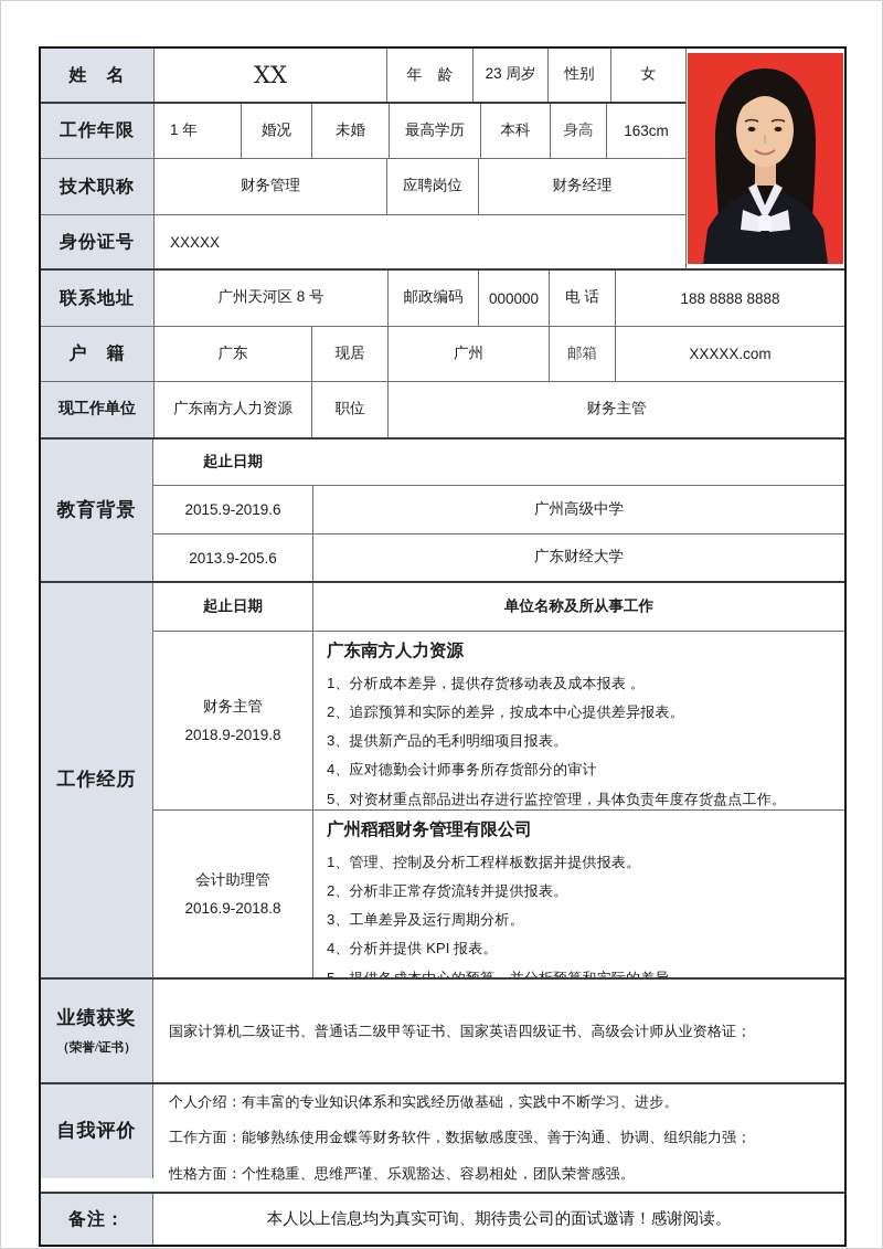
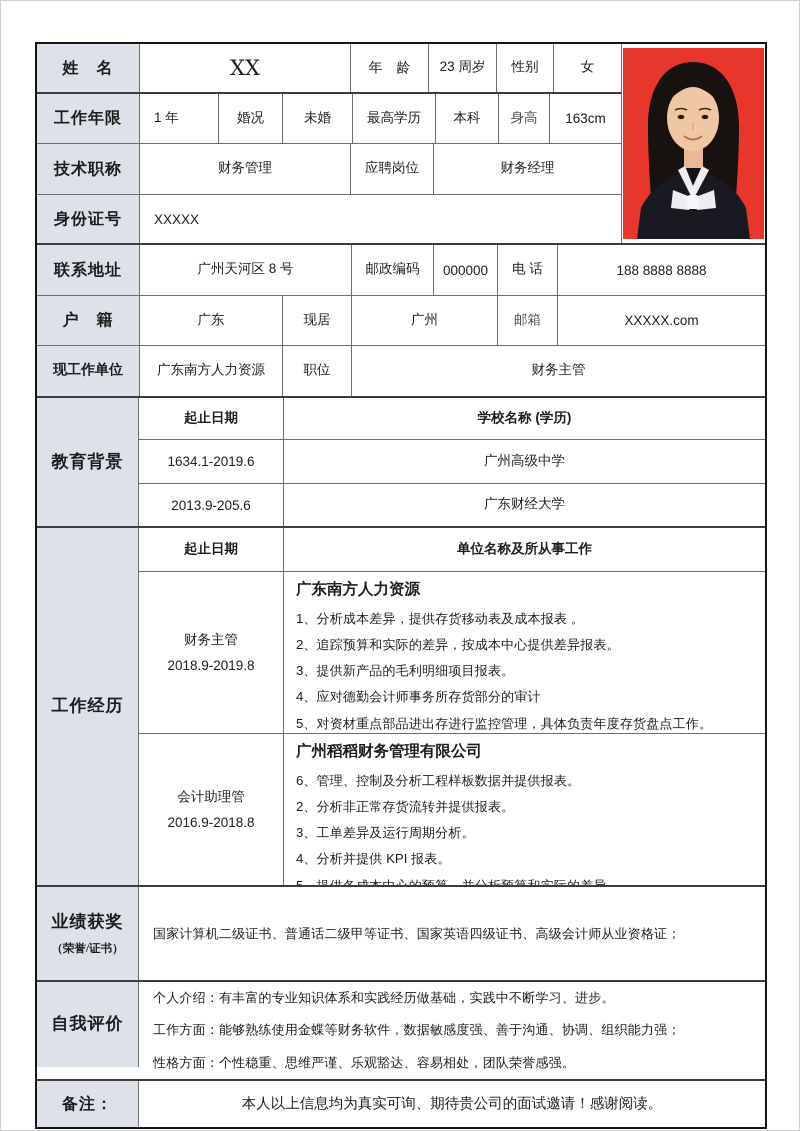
  姓 名
  XX
  年 龄
  23 周岁
  性别
  女
  工作年限
  1 年
  婚况
  未婚
  最高学历
  本科
  身高
  163cm
  技术职称
  财务管理
  应聘岗位
  财务经理
  身份证号
  XXXXX
  联系地址
  广州天河区 8 号
  邮政编码
  000000
  电 话
  188 8888 8888
  户 籍
  广东
  现居
  广州
  邮箱
  XXXXX.com
  现工作单位
  广东南方人力资源
  职位
  财务主管
  教育背景
  起止日期
+ 学校名称 (学历)
- 2015.9-2019.6
+ 1634.1-2019.6
  广州高级中学
  2013.9-205.6
  广东财经大学
  工作经历
  起止日期
  单位名称及所从事工作
  财务主管
  2018.9-2019.8
  广东南方人力资源
  1、分析成本差异，提供存货移动表及成本报表 。
  2、追踪预算和实际的差异，按成本中心提供差异报表。
  3、提供新产品的毛利明细项目报表。
  4、应对德勤会计师事务所存货部分的审计
  5、对资材重点部品进出存进行监控管理，具体负责年度存货盘点工作。
  会计助理管
  2016.9-2018.8
  广州稻稻财务管理有限公司
- 1、管理、控制及分析工程样板数据并提供报表。
+ 6、管理、控制及分析工程样板数据并提供报表。
  2、分析非正常存货流转并提供报表。
  3、工单差异及运行周期分析。
  4、分析并提供 KPI 报表。
  业绩获奖
  （荣誉/证书）
  国家计算机二级证书、普通话二级甲等证书、国家英语四级证书、高级会计师从业资格证；
  自我评价
  个人介绍：有丰富的专业知识体系和实践经历做基础，实践中不断学习、进步。
  工作方面：能够熟练使用金蝶等财务软件，数据敏感度强、善于沟通、协调、组织能力强；
  性格方面：个性稳重、思维严谨、乐观豁达、容易相处，团队荣誉感强。
  备注：
  本人以上信息均为真实可询、期待贵公司的面试邀请！感谢阅读。
